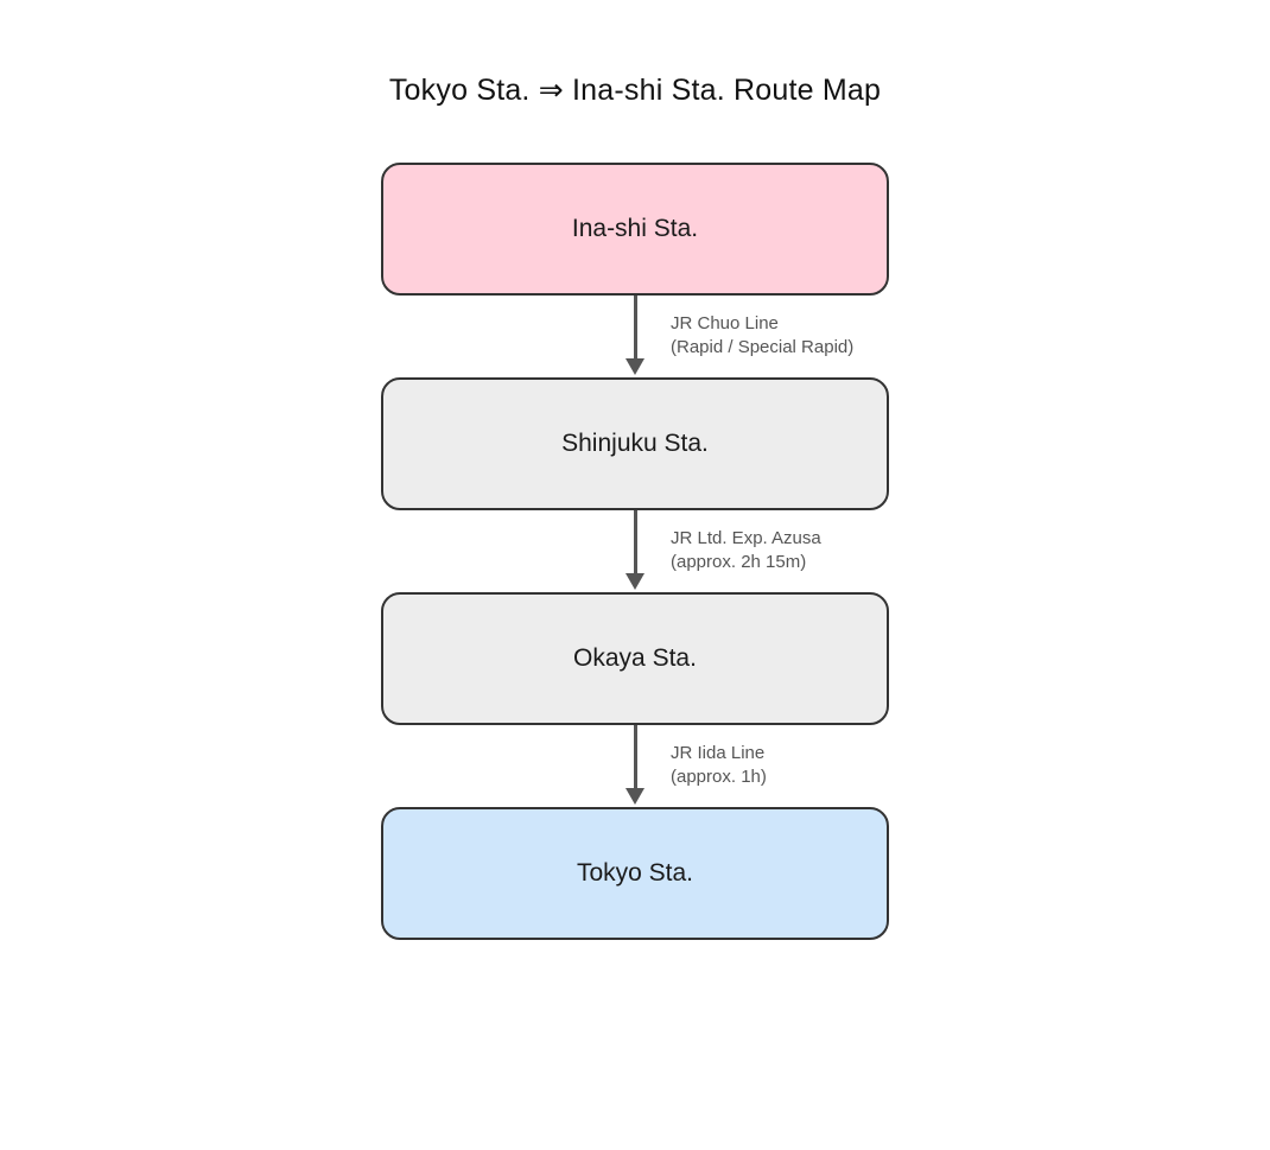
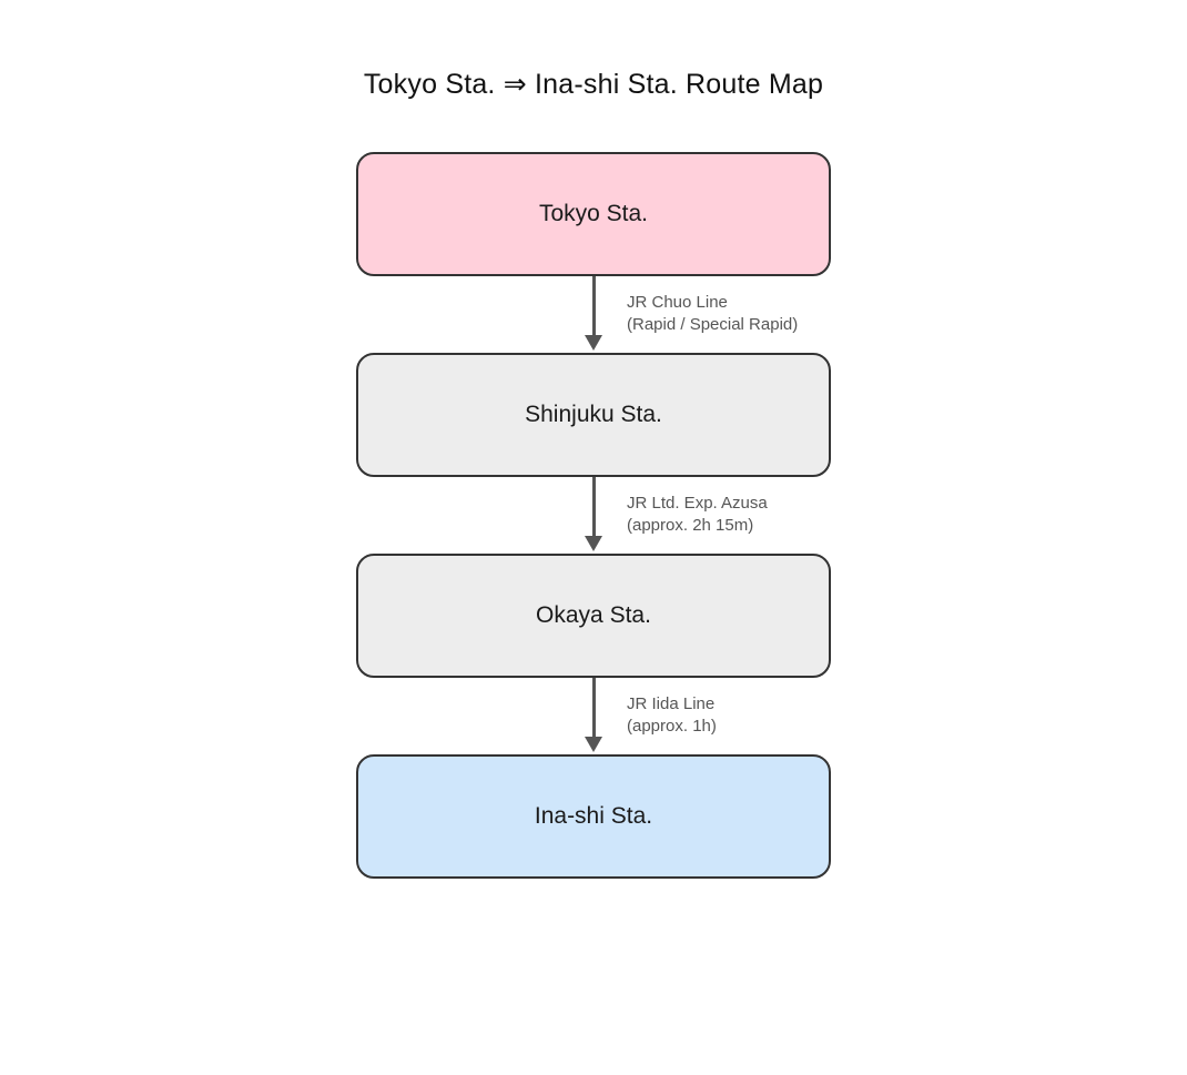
  Tokyo Sta. ⇒ Ina-shi Sta. Route Map
- Ina-shi Sta.
+ Tokyo Sta.
  JR Chuo Line
  (Rapid / Special Rapid)
  Shinjuku Sta.
  JR Ltd. Exp. Azusa
  (approx. 2h 15m)
  Okaya Sta.
  JR Iida Line
  (approx. 1h)
- Tokyo Sta.
+ Ina-shi Sta.
